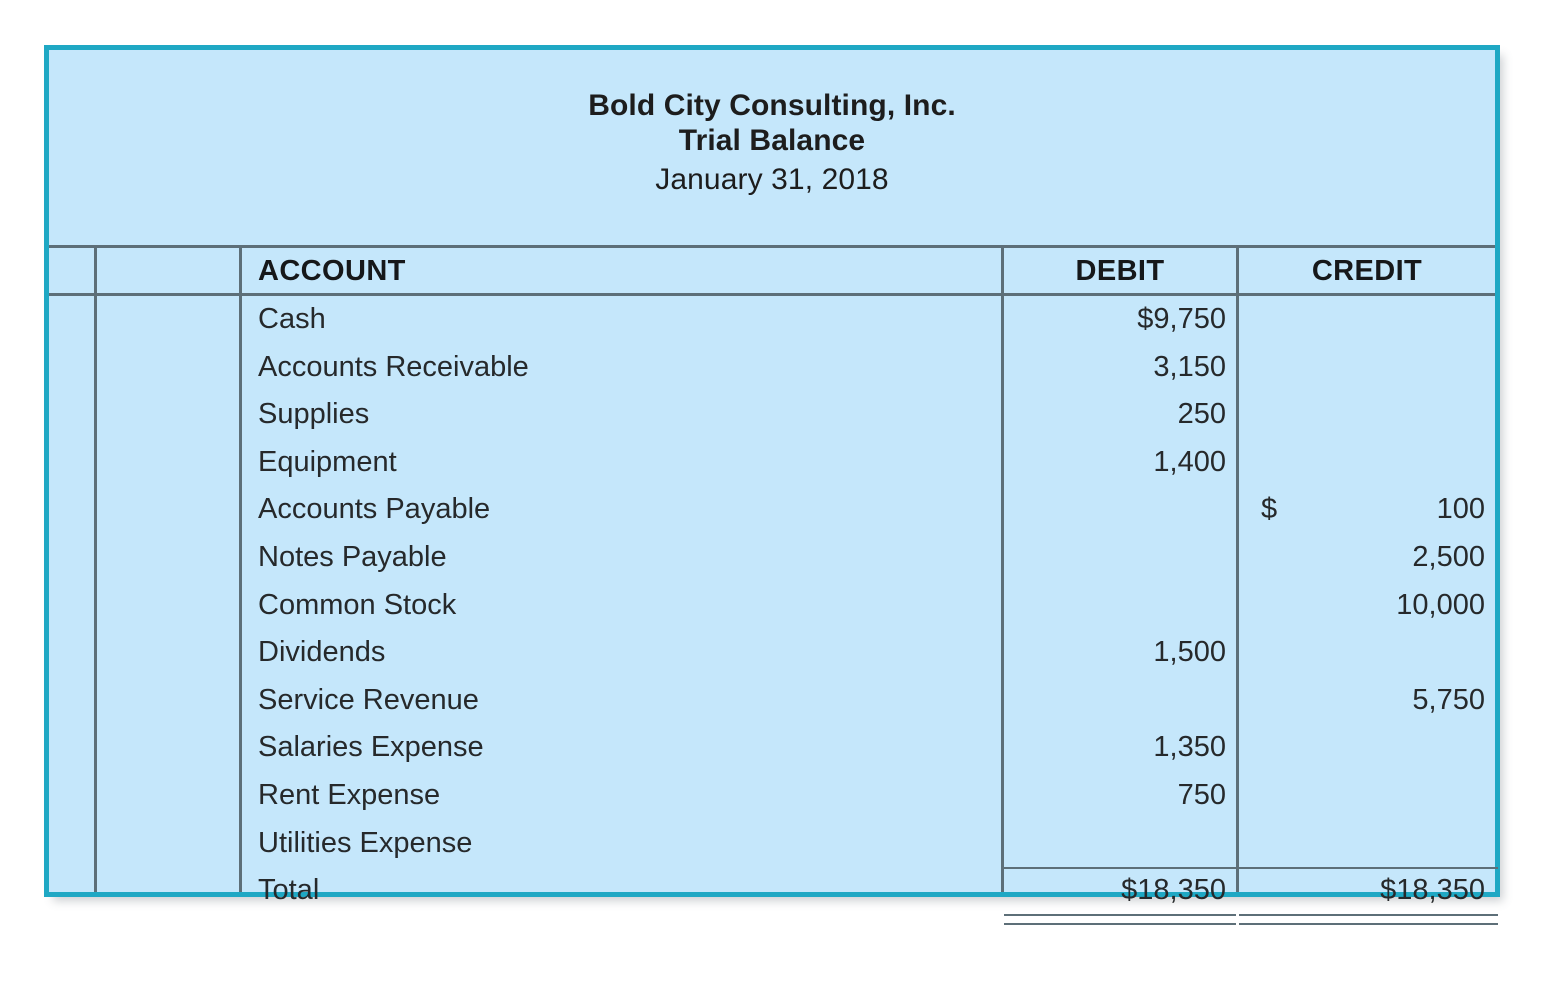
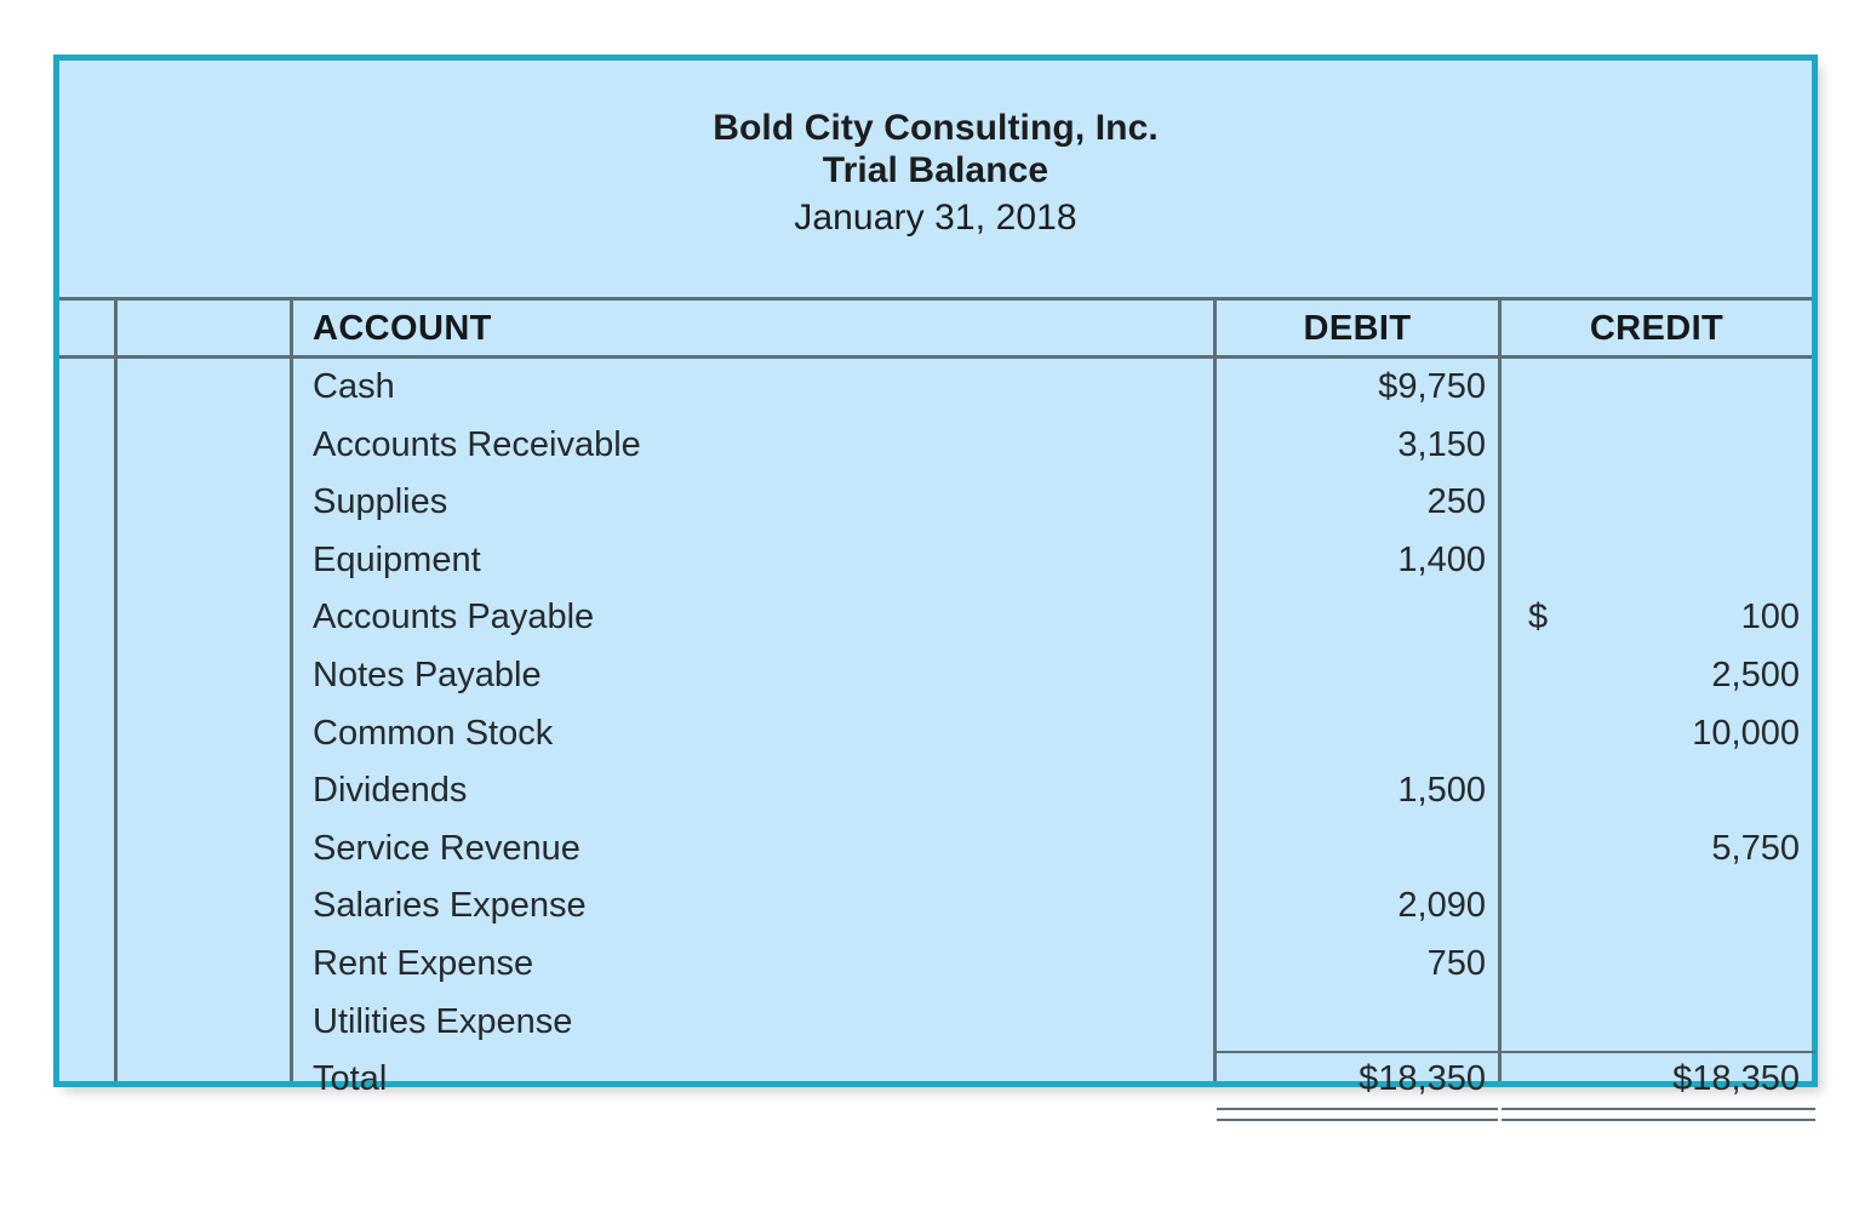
  Bold City Consulting, Inc.
  Trial Balance
  January 31, 2018
  ACCOUNT
  DEBIT
  CREDIT
  Cash
  $9,750
  Accounts Receivable
  3,150
  Supplies
  250
  Equipment
  1,400
  Accounts Payable
  $
  100
  Notes Payable
  2,500
  Common Stock
  10,000
  Dividends
  1,500
  Service Revenue
  5,750
  Salaries Expense
- 1,350
+ 2,090
  Rent Expense
  750
  Utilities Expense
  Total
  $18,350
  $18,350
